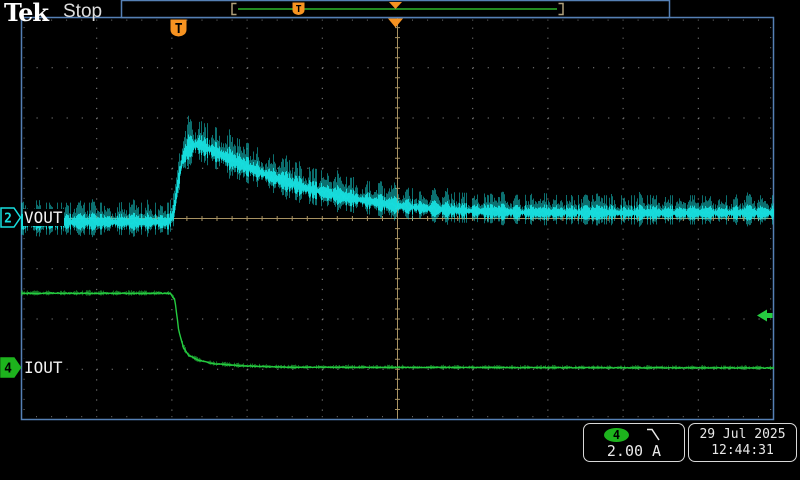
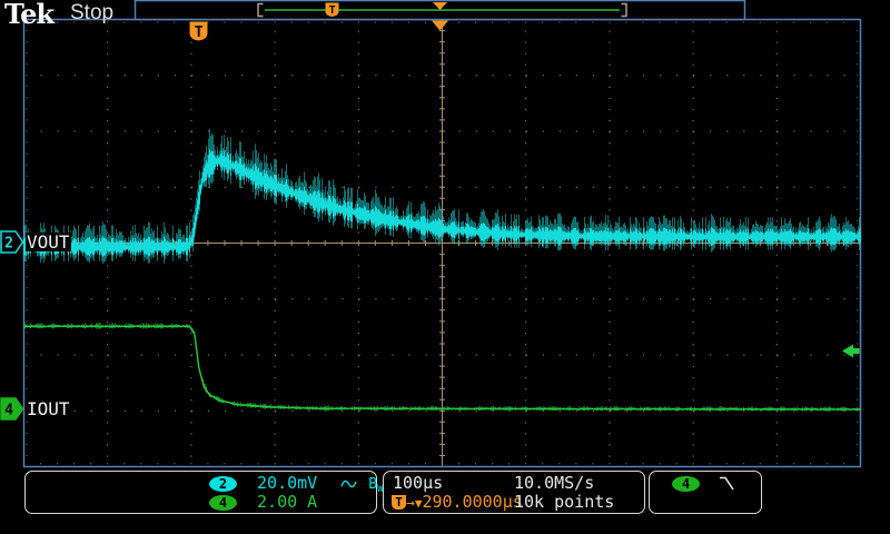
  T
  T
  2
  4
  Tek
  Stop
  VOUT
  IOUT
+ 2 20.0mV BW
+ 4 2.00 A
+ 100µs
+ 10.0MS/s
+ T →▼290.0000µs
+ 10k points
  4
- 2.00 A
- 29 Jul 2025
- 12:44:31
